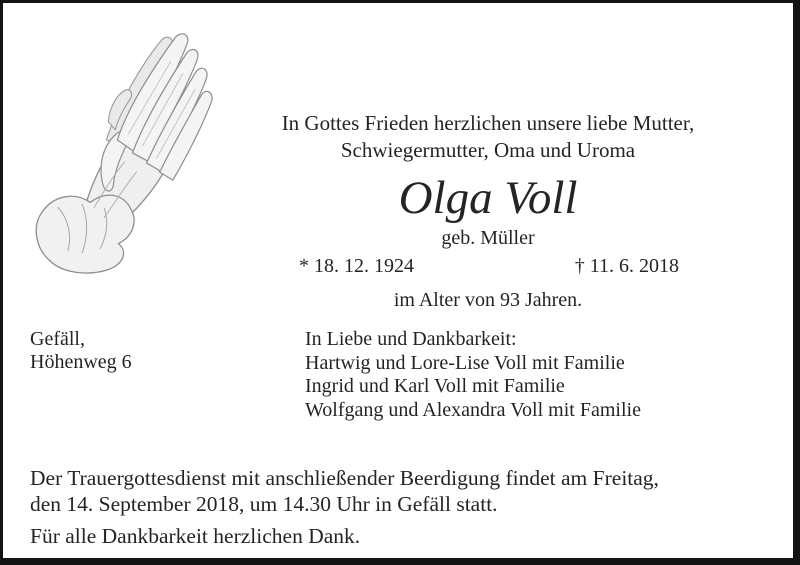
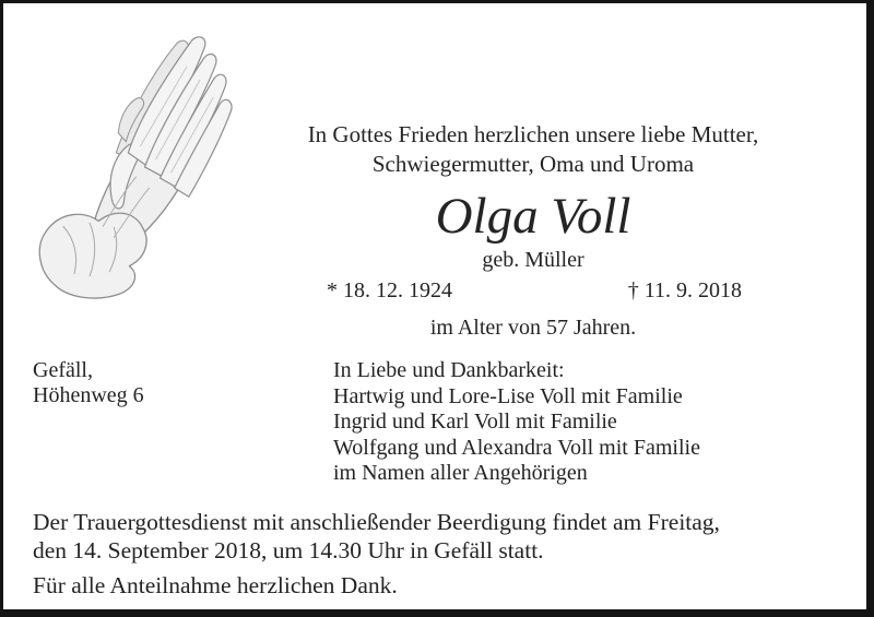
  In Gottes Frieden herzlichen unsere liebe Mutter,
  Schwiegermutter, Oma und Uroma
  Olga Voll
  geb. Müller
  * 18. 12. 1924
- † 11. 6. 2018
+ † 11. 9. 2018
- im Alter von 93 Jahren.
+ im Alter von 57 Jahren.
  Gefäll,
  Höhenweg 6
  In Liebe und Dankbarkeit:
  Hartwig und Lore-Lise Voll mit Familie
  Ingrid und Karl Voll mit Familie
  Wolfgang und Alexandra Voll mit Familie
+ im Namen aller Angehörigen
  Der Trauergottesdienst mit anschließender Beerdigung findet am Freitag,
  den 14. September 2018, um 14.30 Uhr in Gefäll statt.
- Für alle Dankbarkeit herzlichen Dank.
+ Für alle Anteilnahme herzlichen Dank.
